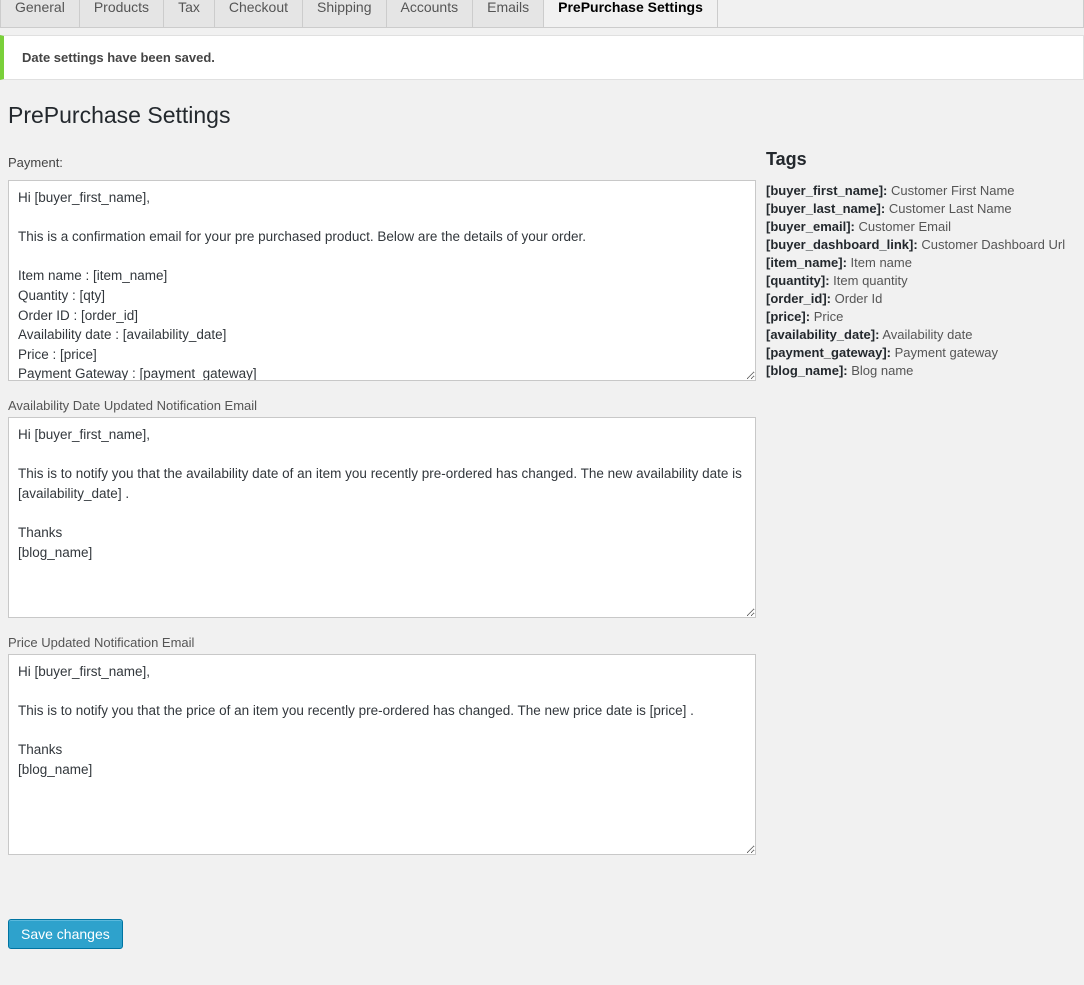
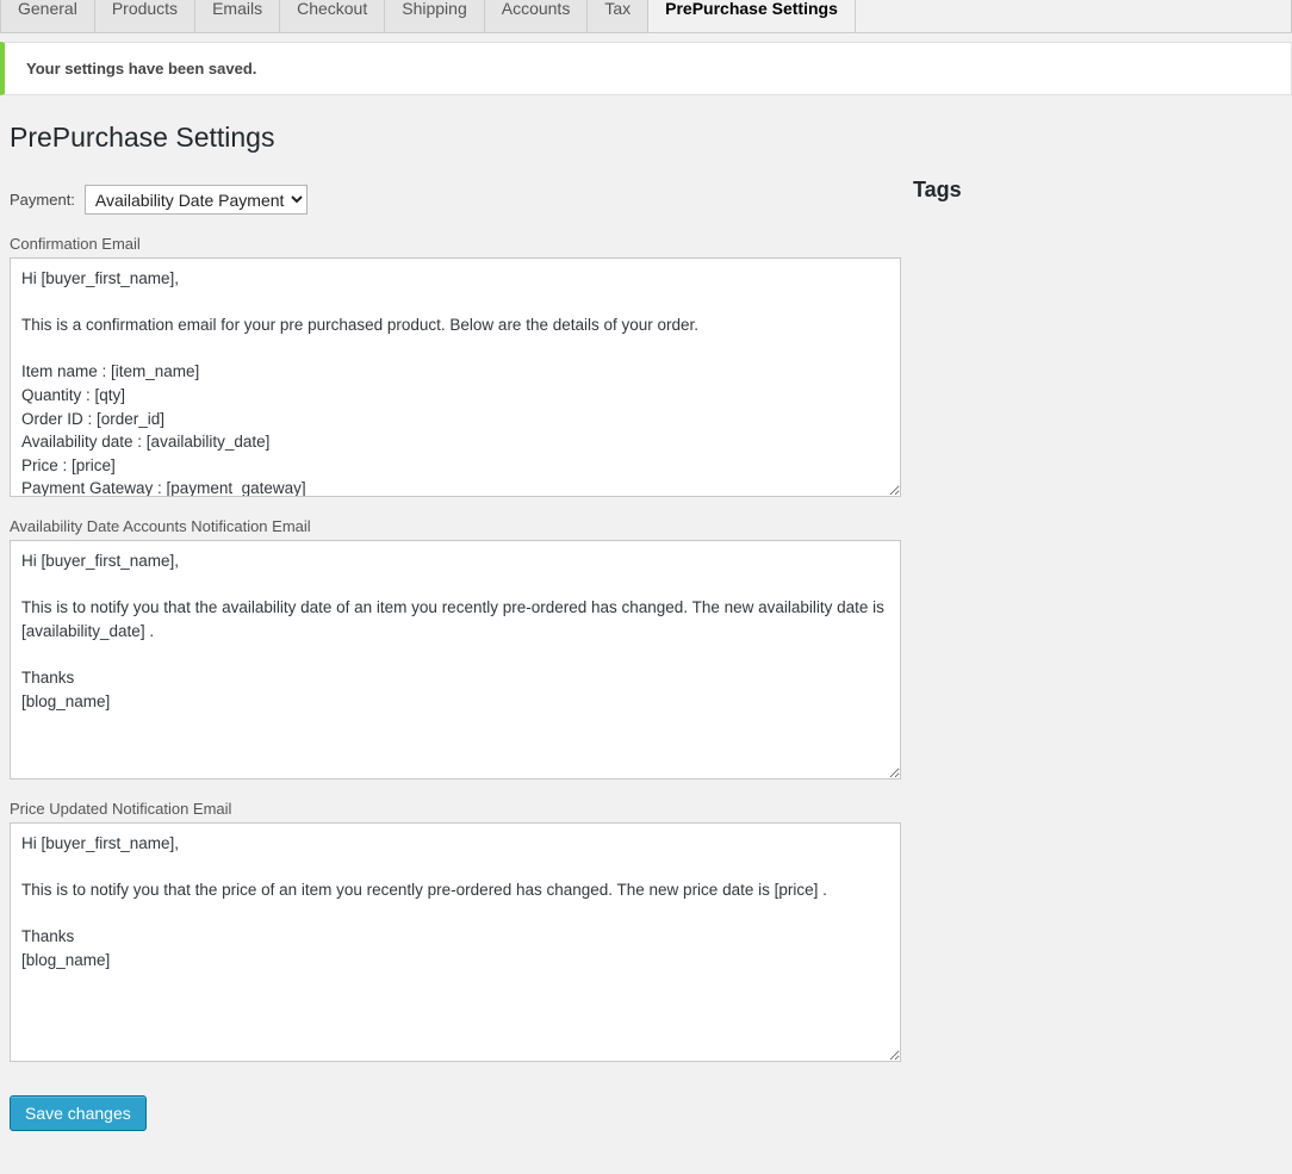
  General
  Products
- Tax
+ Emails
  Checkout
  Shipping
  Accounts
- Emails
+ Tax
  PrePurchase Settings
- Date settings have been saved.
+ Your settings have been saved.
  PrePurchase Settings
  Payment:
+ Availability Date Payment
+ Confirmation Email
  Hi [buyer_first_name],
  This is a confirmation email for your pre purchased product. Below are the details of your order.
  Item name : [item_name]
  Quantity : [qty]
  Order ID : [order_id]
  Availability date : [availability_date]
  Price : [price]
- Availability Date Updated Notification Email
+ Availability Date Accounts Notification Email
  Hi [buyer_first_name],
  Price Updated Notification Email
  Hi [buyer_first_name],
  This is to notify you that the price of an item you recently pre-ordered has changed. The new price date is [price] .
  Thanks
  [blog_name]
  Save changes
  Tags
- [buyer_first_name]: Customer First Name
- [buyer_last_name]: Customer Last Name
- [buyer_email]: Customer Email
- [buyer_dashboard_link]: Customer Dashboard Url
- [item_name]: Item name
- [quantity]: Item quantity
- [order_id]: Order Id
- [price]: Price
- [availability_date]: Availability date
- [payment_gateway]: Payment gateway
- [blog_name]: Blog name
